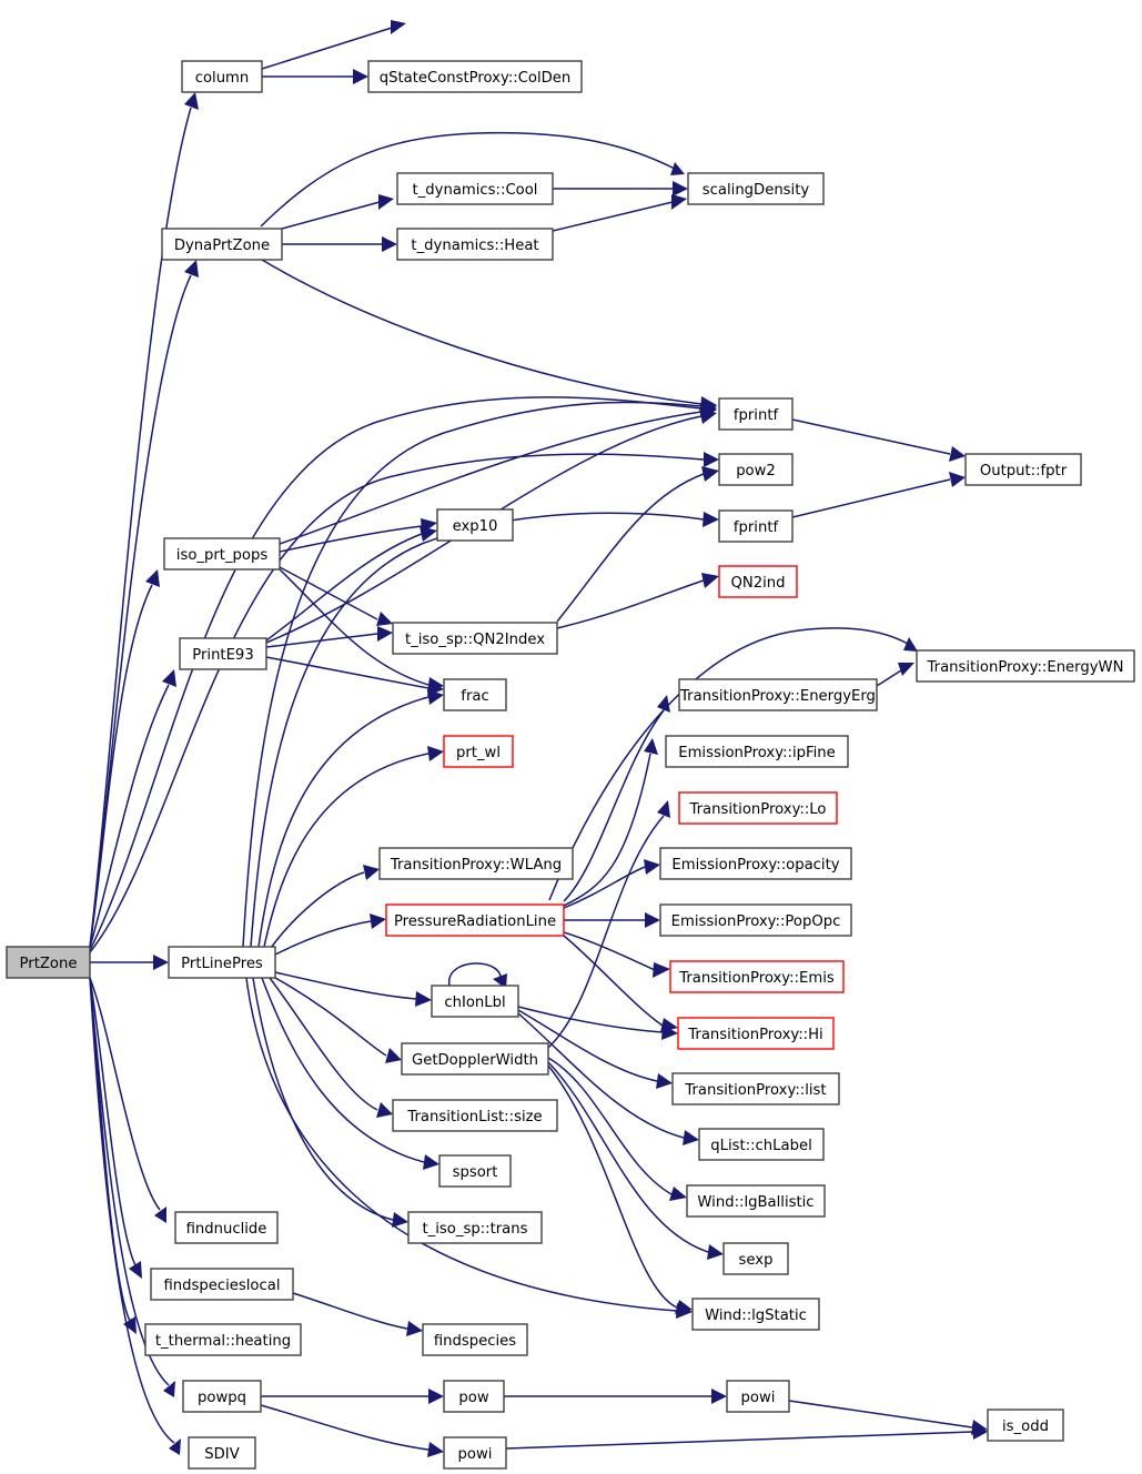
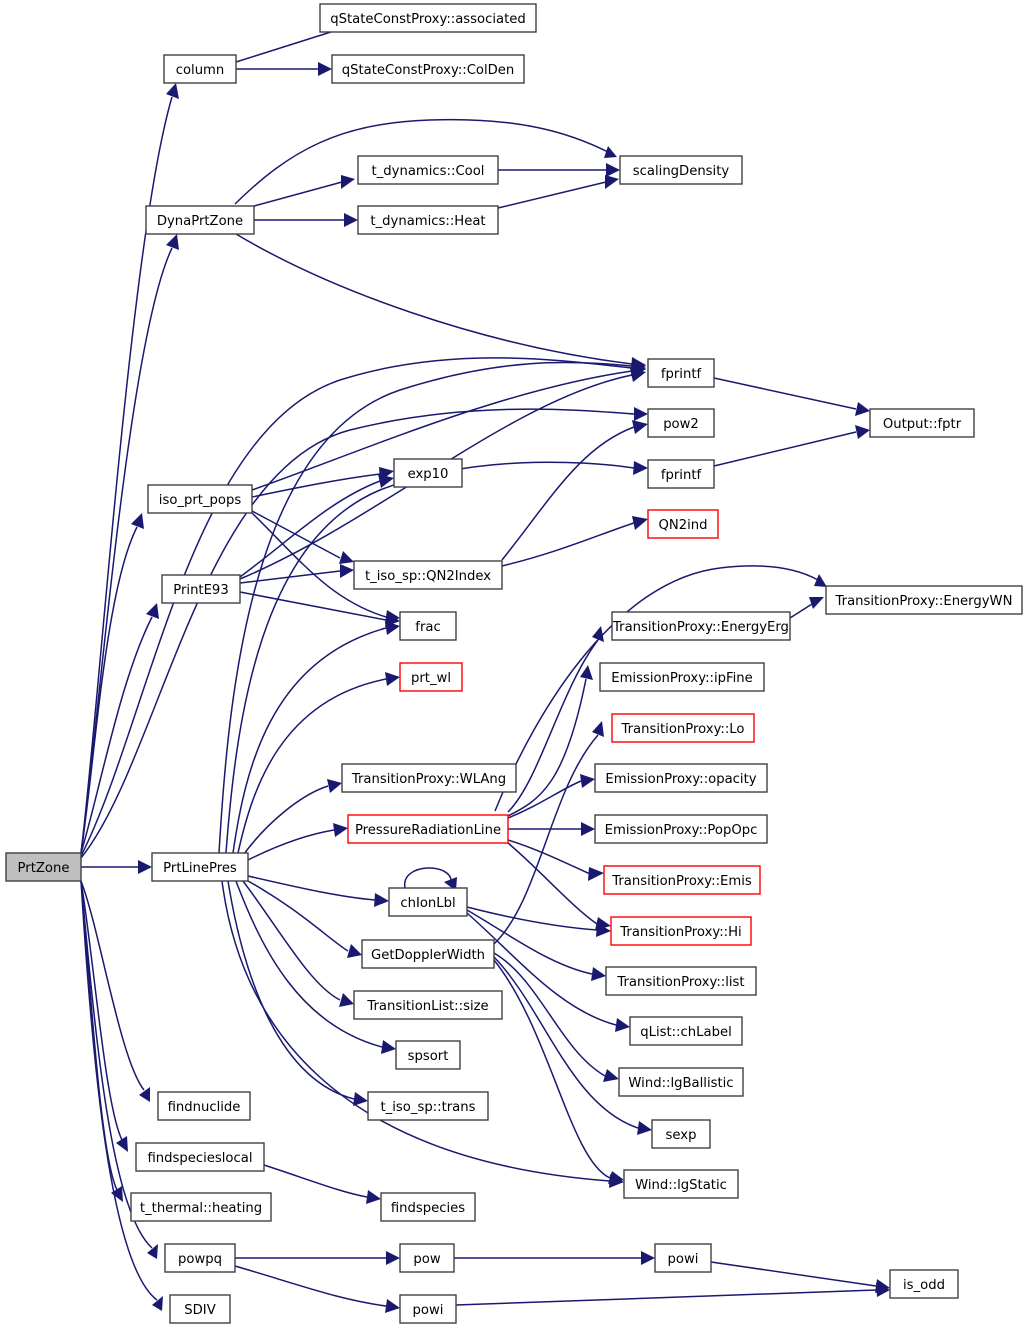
+ qStateConstProxy::associated
  qStateConstProxy::ColDen
  column
  scalingDensity
  t_dynamics::Cool
  t_dynamics::Heat
  DynaPrtZone
  fprintf
  Output::fptr
  pow2
  fprintf
  exp10
  iso_prt_pops
  QN2ind
  t_iso_sp::QN2Index
  PrintE93
  TransitionProxy::EnergyWN
  frac
  TransitionProxy::EnergyErg
  prt_wl
  EmissionProxy::ipFine
  TransitionProxy::Lo
  EmissionProxy::opacity
  TransitionProxy::WLAng
  PressureRadiationLine
  EmissionProxy::PopOpc
  TransitionProxy::Emis
  PrtZone
  PrtLinePres
  chIonLbl
  TransitionProxy::Hi
  GetDopplerWidth
  TransitionProxy::list
  TransitionList::size
  qList::chLabel
  spsort
  Wind::lgBallistic
  findnuclide
  t_iso_sp::trans
  sexp
  findspecieslocal
  Wind::lgStatic
  t_thermal::heating
  findspecies
  powpq
  pow
  powi
  is_odd
  SDIV
  powi
